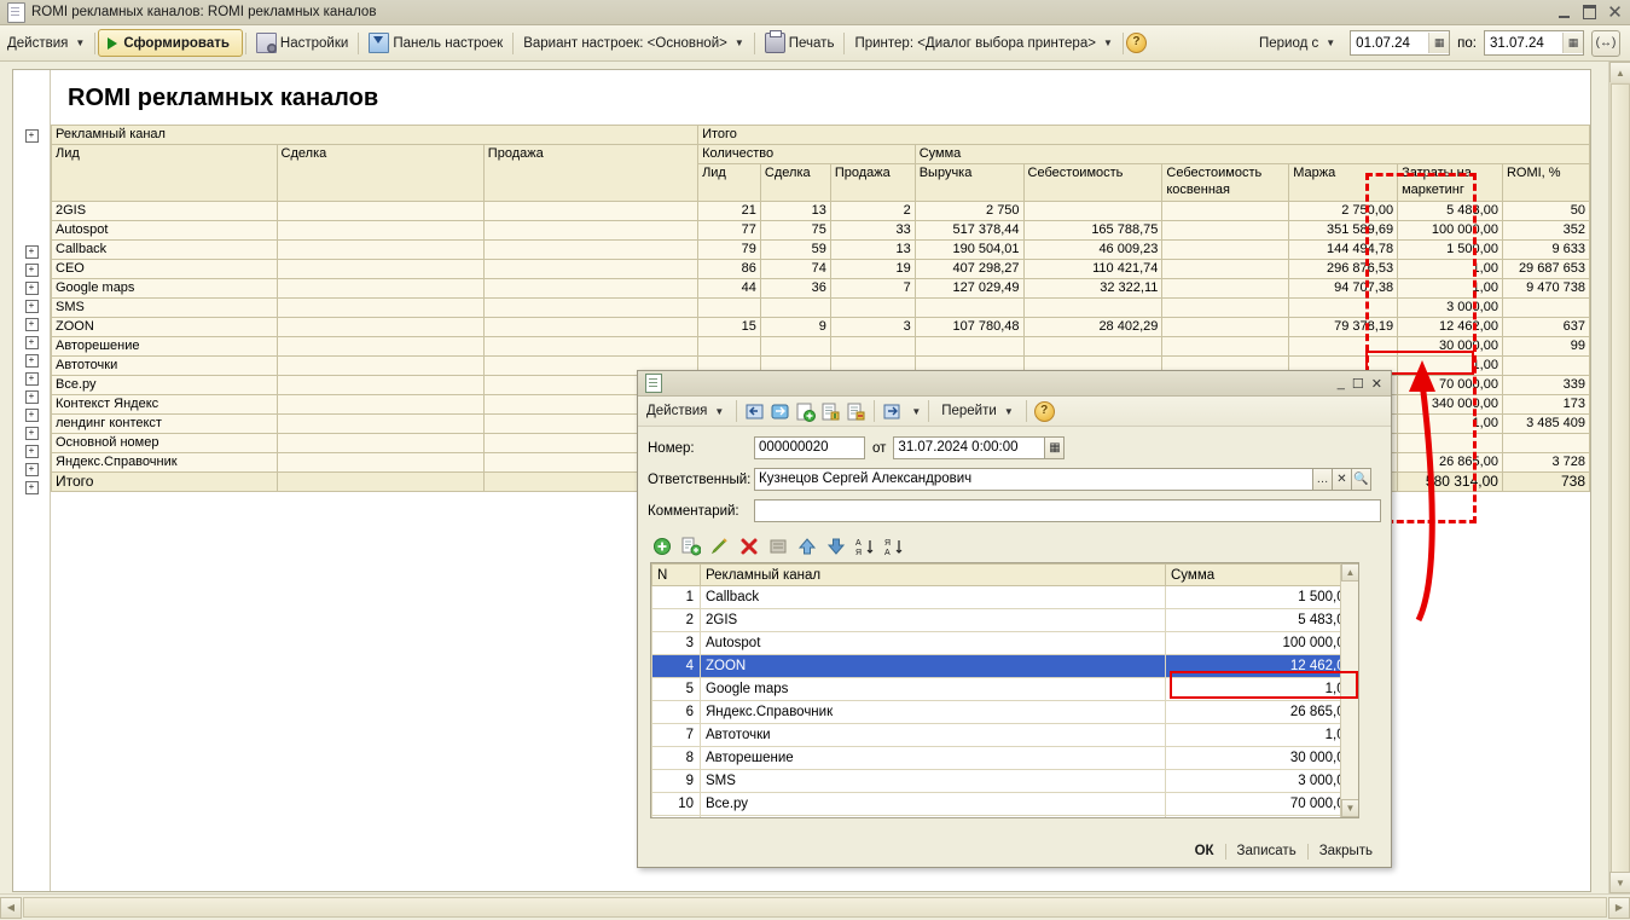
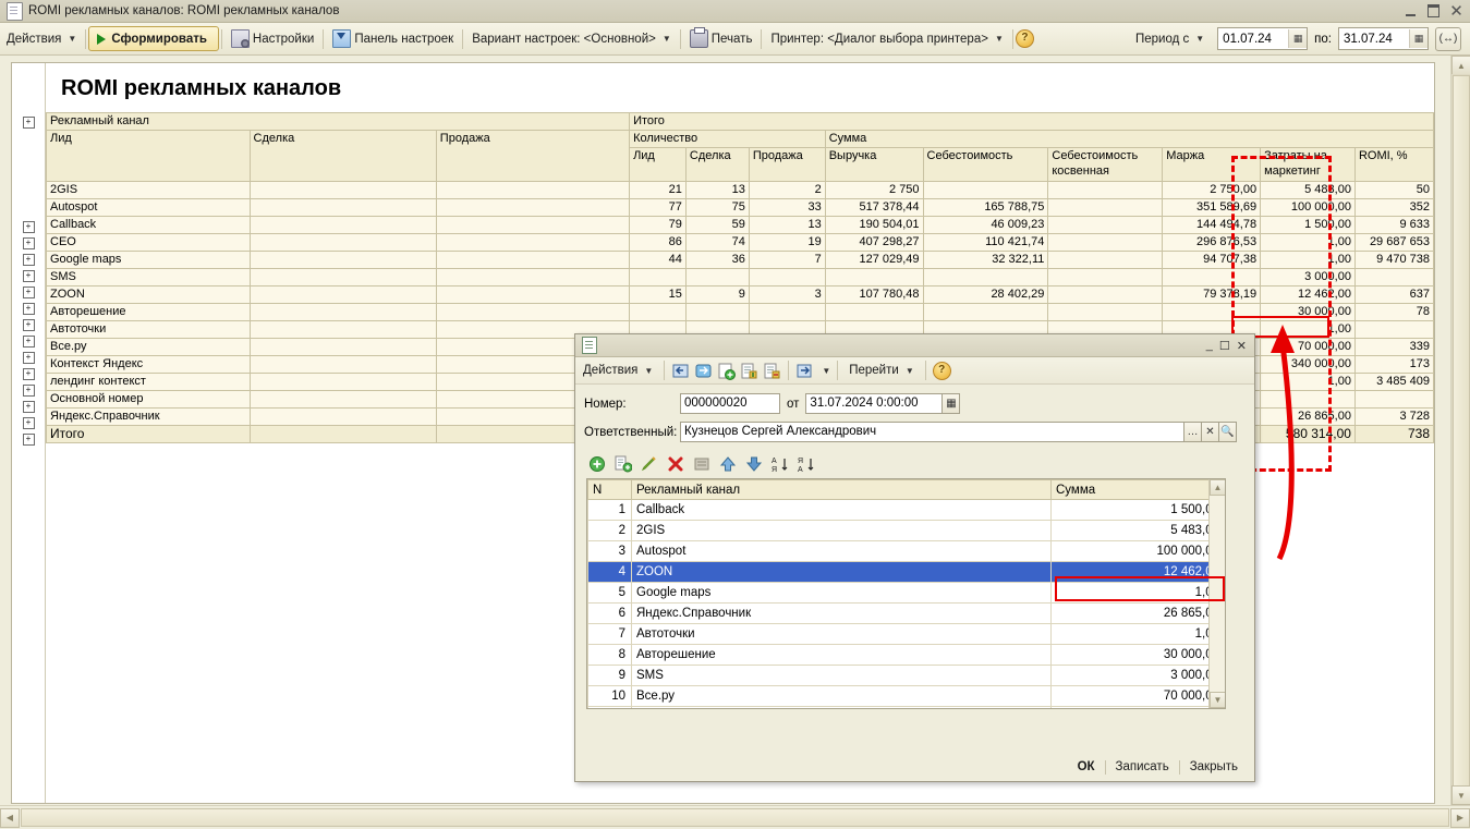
  ROMI рекламных каналов: ROMI рекламных каналов
  ✕
  Действия
  ▼
  Сформировать
  Настройки
  Панель настроек
  Вариант настроек: <Основной>
  ▼
  Печать
  Принтер: <Диалог выбора принтера>
  ▼
  ?
  Период с
  ▼
  01.07.24
  ▦
  по:
  31.07.24
  ▦
  (↔)
  +
  +
  +
  +
  +
  +
  +
  +
  +
  +
  +
  +
  +
  +
  +
  ROMI рекламных каналов
  Рекламный канал	Итого
  Лид	Сделка	Продажа	Количество	Сумма
  Лид	Сделка	Продажа	Выручка	Себестоимость	Себестоимость косвенная	Маржа	Затраты на маркетинг	ROMI, %
  2GIS			21	13	2	2 750			2 750,00	5 483,00	50
  Autospot			77	75	33	517 378,44	165 788,75		351 589,69	100 000,00	352
  Callback			79	59	13	190 504,01	46 009,23		144 494,78	1 500,00	9 633
  CEO			86	74	19	407 298,27	110 421,74		296 876,53	1,00	29 687 653
  Google maps			44	36	7	127 029,49	32 322,11		94 707,38	1,00	9 470 738
  SMS										3 000,00
  ZOON			15	9	3	107 780,48	28 402,29		79 378,19	12 462,00	637
- Авторешение										30 000,00	99
+ Авторешение										30 000,00	78
  Автоточки										1,00
  Все.ру										70 000,00	339
  Контекст Яндекс										340 000,00	173
  лендинг контекст										1,00	3 485 409
  Основной номер
  Яндекс.Справочник										26 865,00	3 728
  Итого										80 314,00	738
  ▲
  ▼
  ◀
  ▶
  _
  ☐
  ✕
  Действия
  ▼
  ▼
  Перейти
  ▼
  ?
  Номер:
  000000020
  от
  31.07.2024 0:00:00
  ▦
  Ответственный:
  Кузнецов Сергей Александрович
  …
  ✕
  🔍
- Комментарий:
  N	Рекламный канал	Сумма
  1	Callback	1 500,
  2	2GIS	5 483,
  3	Autospot	100 000,
  4	ZOON	12 462,
  5	Google maps	1,
  6	Яндекс.Справочник	26 865,
  7	Автоточки	1,
  8	Авторешение	30 000,
  9	SMS	3 000,
  10	Все.ру	70 000,
  ▲
  ▼
  ОК
  Записать
  Закрыть
